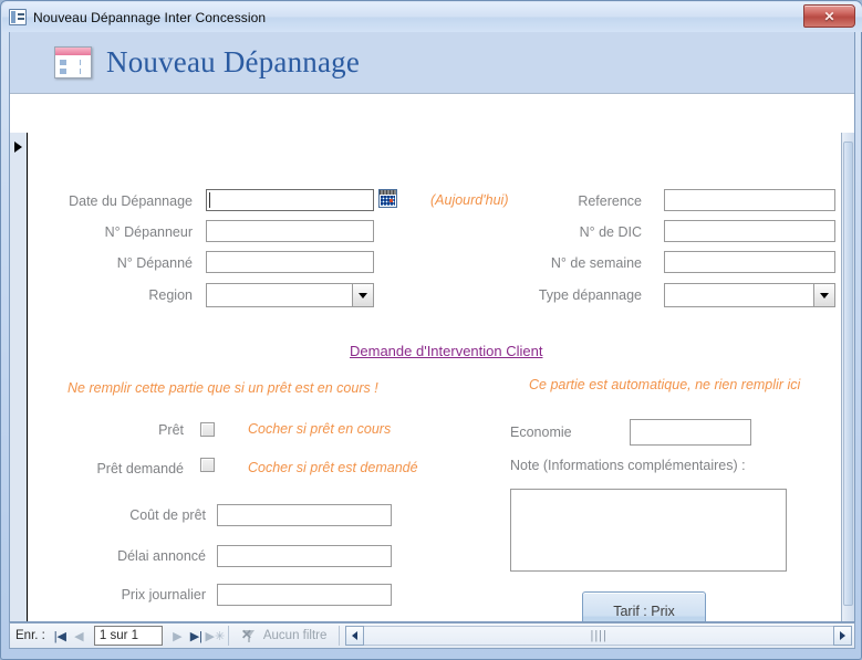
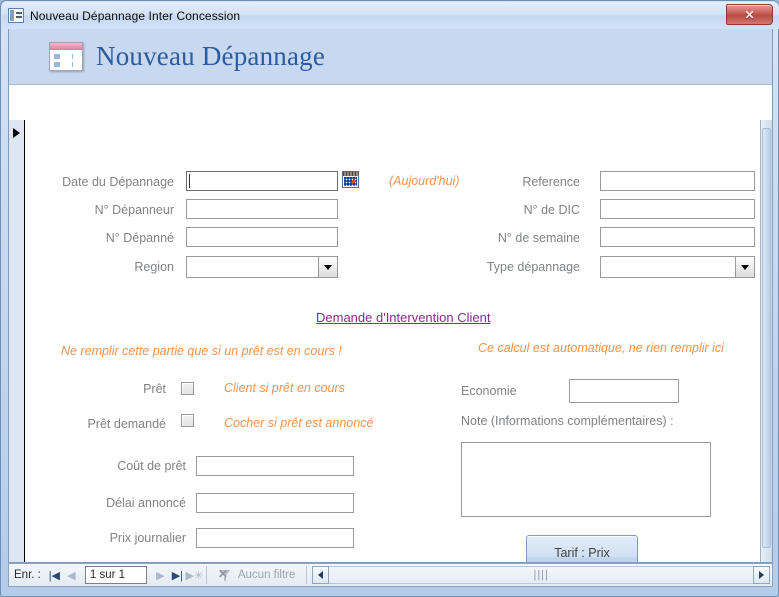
  Nouveau Dépannage Inter Concession
  ✕
  Nouveau Dépannage
  Date du Dépannage
  (Aujourd'hui)
  N° Dépanneur
  N° Dépanné
  Region
  Reference
  N° de DIC
  N° de semaine
  Type dépannage
  Demande d'Intervention Client
  Ne remplir cette partie que si un prêt est en cours !
- Ce partie est automatique, ne rien remplir ici
+ Ce calcul est automatique, ne rien remplir ici
  Prêt
- Cocher si prêt en cours
+ Client si prêt en cours
  Prêt demandé
- Cocher si prêt est demandé
+ Cocher si prêt est annoncé
  Coût de prêt
  Délai annoncé
  Prix journalier
  Economie
  Note (Informations complémentaires) :
  Enr. :
  |◀
  ◀
  1 sur 1
  ▶
  ▶|
  ▶✳
  ✕
  Aucun filtre
  ||||
